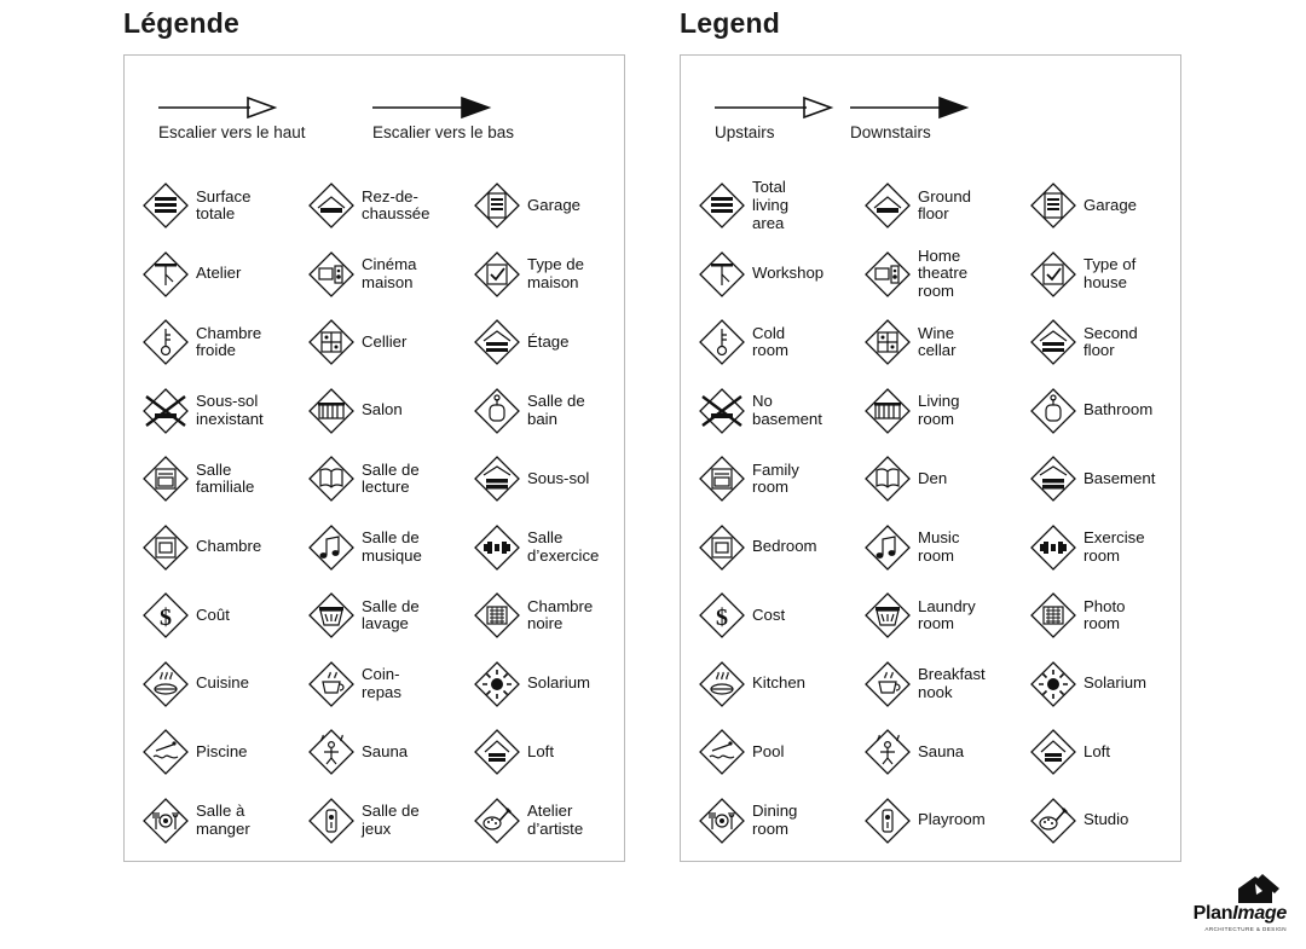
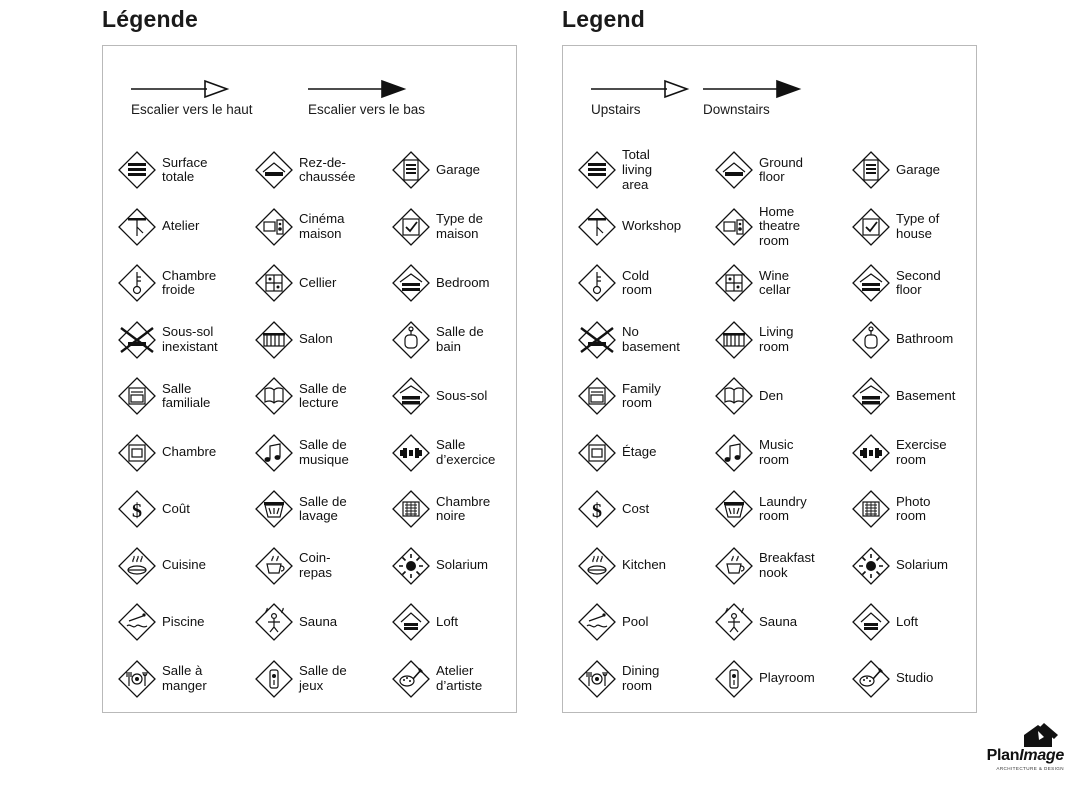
  Légende
  Escalier vers le haut
  Escalier vers le bas
  Surface
  totale
  Rez-de-
  chaussée
  Garage
  Atelier
  Cinéma
  maison
  Type de
  maison
  Chambre
  froide
  Cellier
- Étage
+ Bedroom
  Sous-sol
  inexistant
  Salon
  Salle de
  bain
  Salle
  familiale
  Salle de
  lecture
  Sous-sol
  Chambre
  Salle de
  musique
  Salle
  d’exercice
  $
  Coût
  Salle de
  lavage
  Chambre
  noire
  Cuisine
  Coin-
  repas
  Solarium
  Piscine
  Sauna
  Loft
  Salle à
  manger
  Salle de
  jeux
  Atelier
  d’artiste
  Legend
  Upstairs
  Downstairs
  Total
  living
  area
  Ground
  floor
  Garage
  Workshop
  Home
  theatre
  room
  Type of
  house
  Cold
  room
  Wine
  cellar
  Second
  floor
  No
  basement
  Living
  room
  Bathroom
  Family
  room
  Den
  Basement
- Bedroom
+ Étage
  Music
  room
  Exercise
  room
  $
  Cost
  Laundry
  room
  Photo
  room
  Kitchen
  Breakfast
  nook
  Solarium
  Pool
  Sauna
  Loft
  Dining
  room
  Playroom
  Studio
  PlanImage
